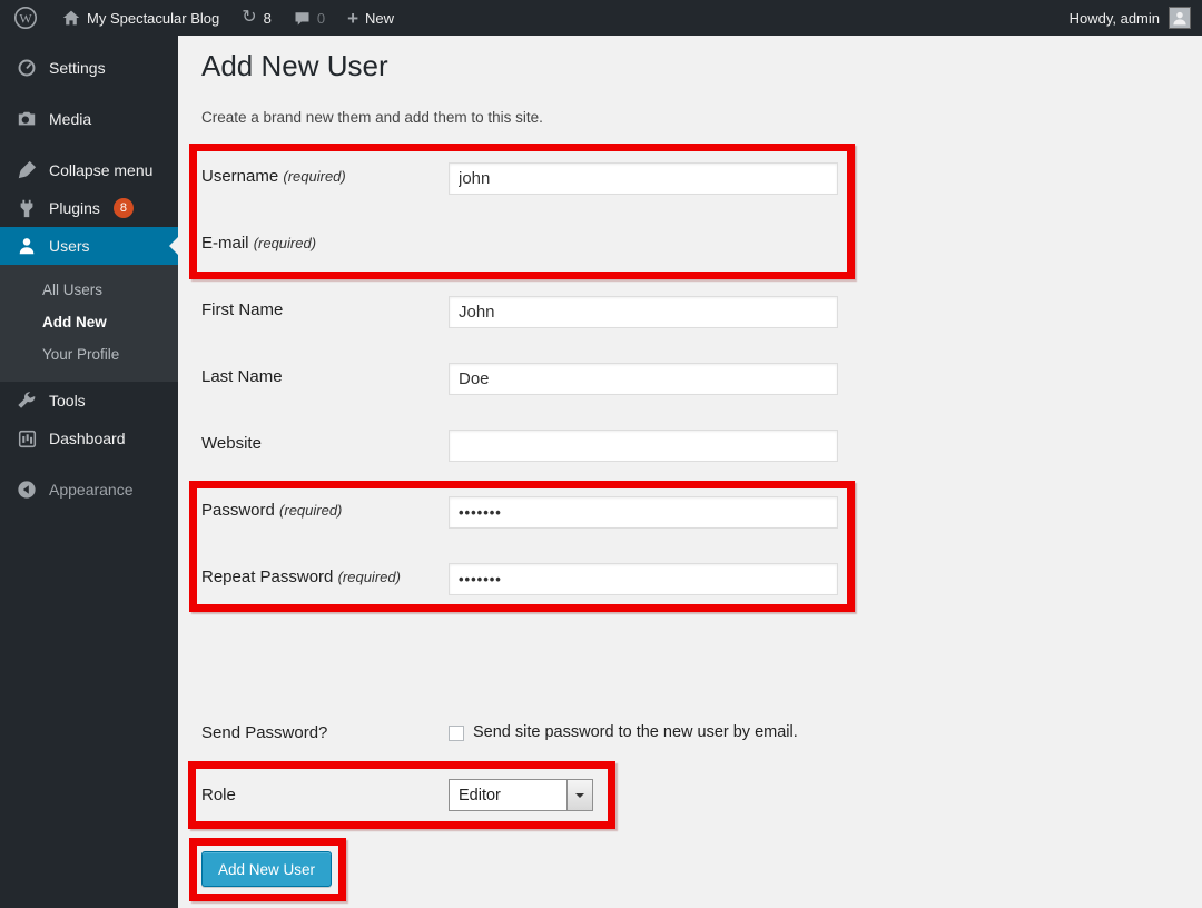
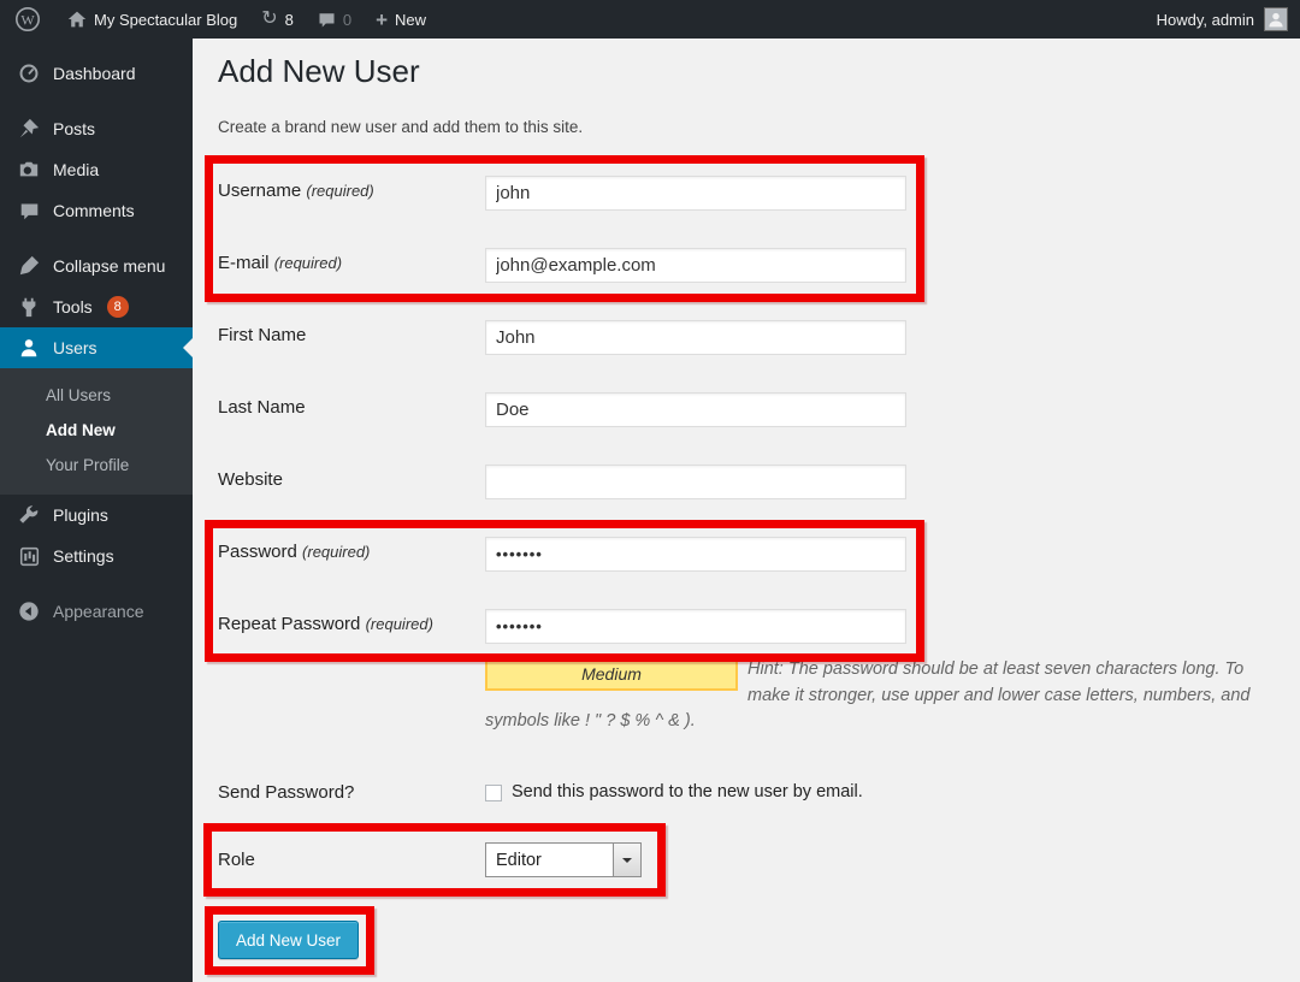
  W
  My Spectacular Blog
  ↻
  8
  0
  +
  New
  Howdy, admin
- Settings
+ Dashboard
+ Posts
  Media
+ Comments
  Collapse menu
- Plugins
+ Tools
  8
  Users
  All Users
  Add New
  Your Profile
- Tools
+ Plugins
- Dashboard
+ Settings
  Appearance
  Add New User
- Create a brand new them and add them to this site.
+ Create a brand new user and add them to this site.
  Username (required)
  john
  E-mail (required)
+ john@example.com
  First Name
  John
  Last Name
  Doe
  Website
  Password (required)
  •••••••
  Repeat Password (required)
  •••••••
+ Medium
+ Hint: The password should be at least seven characters long. To make it stronger, use upper and lower case letters, numbers, and symbols like ! " ? $ % ^ & ).
  Send Password?
- Send site password to the new user by email.
+ Send this password to the new user by email.
  Role
  Editor
  Add New User
